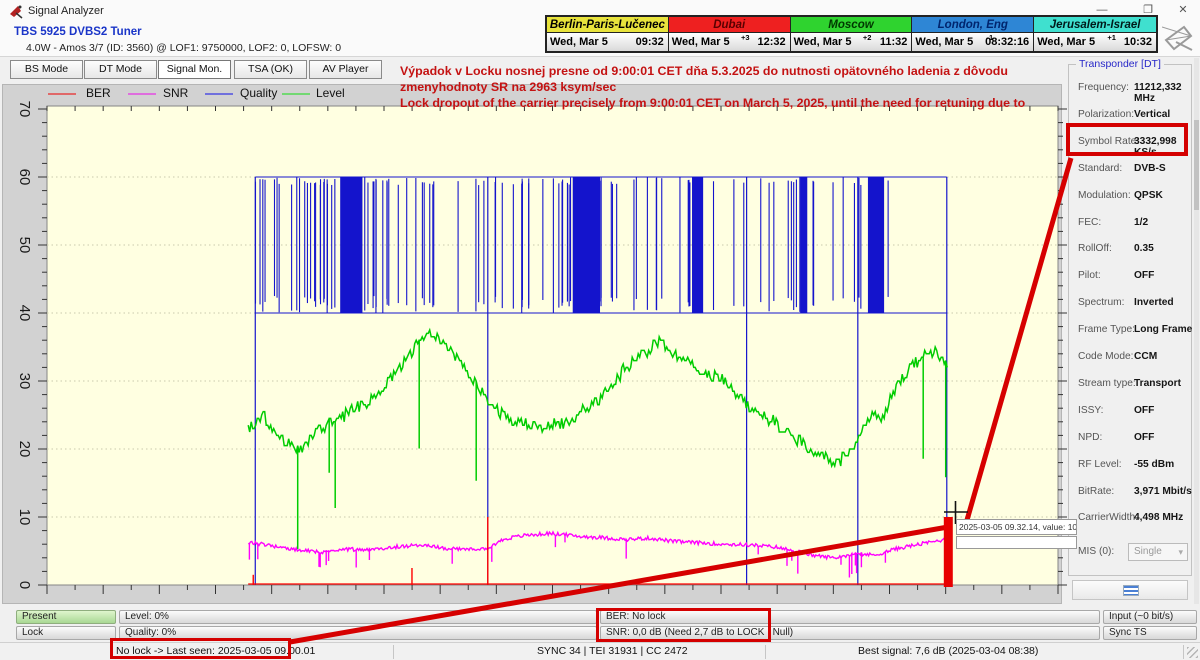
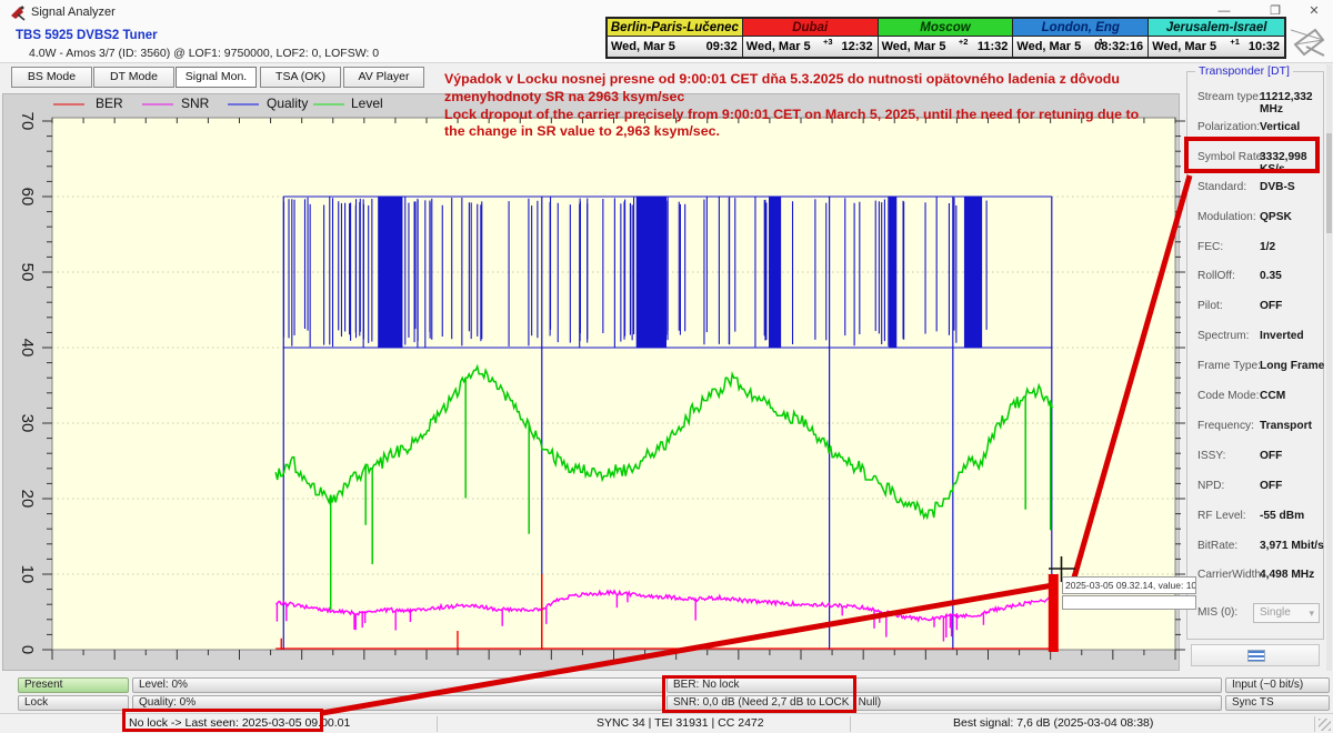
  Signal Analyzer
  —
  ❐
  ✕
  TBS 5925 DVBS2 Tuner
  4.0W - Amos 3/7 (ID: 3560) @ LOF1: 9750000, LOF2: 0, LOFSW: 0
  Berlin-Paris-Lučenec
  Wed, Mar 5
  09:32
  Dubai
  Wed, Mar 5
  +3
  12:32
  Moscow
  Wed, Mar 5
  +2
  11:32
  London, Eng
  Wed, Mar 5
  -1
  08:32:16
  Jerusalem-Israel
  Wed, Mar 5
  +1
  10:32
  BS Mode
  DT Mode
  Signal Mon.
  TSA (OK)
  AV Player
  BER
  SNR
  Quality
  Level
  Transponder [DT]
- Frequency:
+ Stream type:
  11212,332 MHz
  Polarization:
  Vertical
  Symbol Rate:
  3332,998 KS/s
  Standard:
  DVB-S
  Modulation:
  QPSK
  FEC:
  1/2
  RollOff:
  0.35
  Pilot:
  OFF
  Spectrum:
  Inverted
  Frame Type:
  Long Frame
  Code Mode:
  CCM
- Stream type:
+ Frequency:
  Transport
  ISSY:
  OFF
  NPD:
  OFF
  RF Level:
  -55 dBm
  BitRate:
  3,971 Mbit/s
  CarrierWidth:
  4,498 MHz
  MIS (0):
  Single
  ▾
  Present
  Level: 0%
  BER: No lock
  Input (~0 bit/s)
  Lock
  Quality: 0%
  SNR: 0,0 dB (Need 2,7 dB to LOCK | Null)
  Sync TS
  No lock -> Last seen: 2025-03-05 09.00.01
  SYNC 34 | TEI 31931 | CC 2472
  Best signal: 7,6 dB (2025-03-04 08:38)
  Výpadok v Locku nosnej presne od 9:00:01 CET dňa 5.3.2025 do nutnosti opätovného ladenia z dôvodu
  zmenyhodnoty SR na 2963 ksym/sec
  Lock dropout of the carrier precisely from 9:00:01 CET on March 5, 2025, until the need for retuning due to
+ the change in SR value to 2,963 ksym/sec.
  2025-03-05 09.32.14, value: 10
